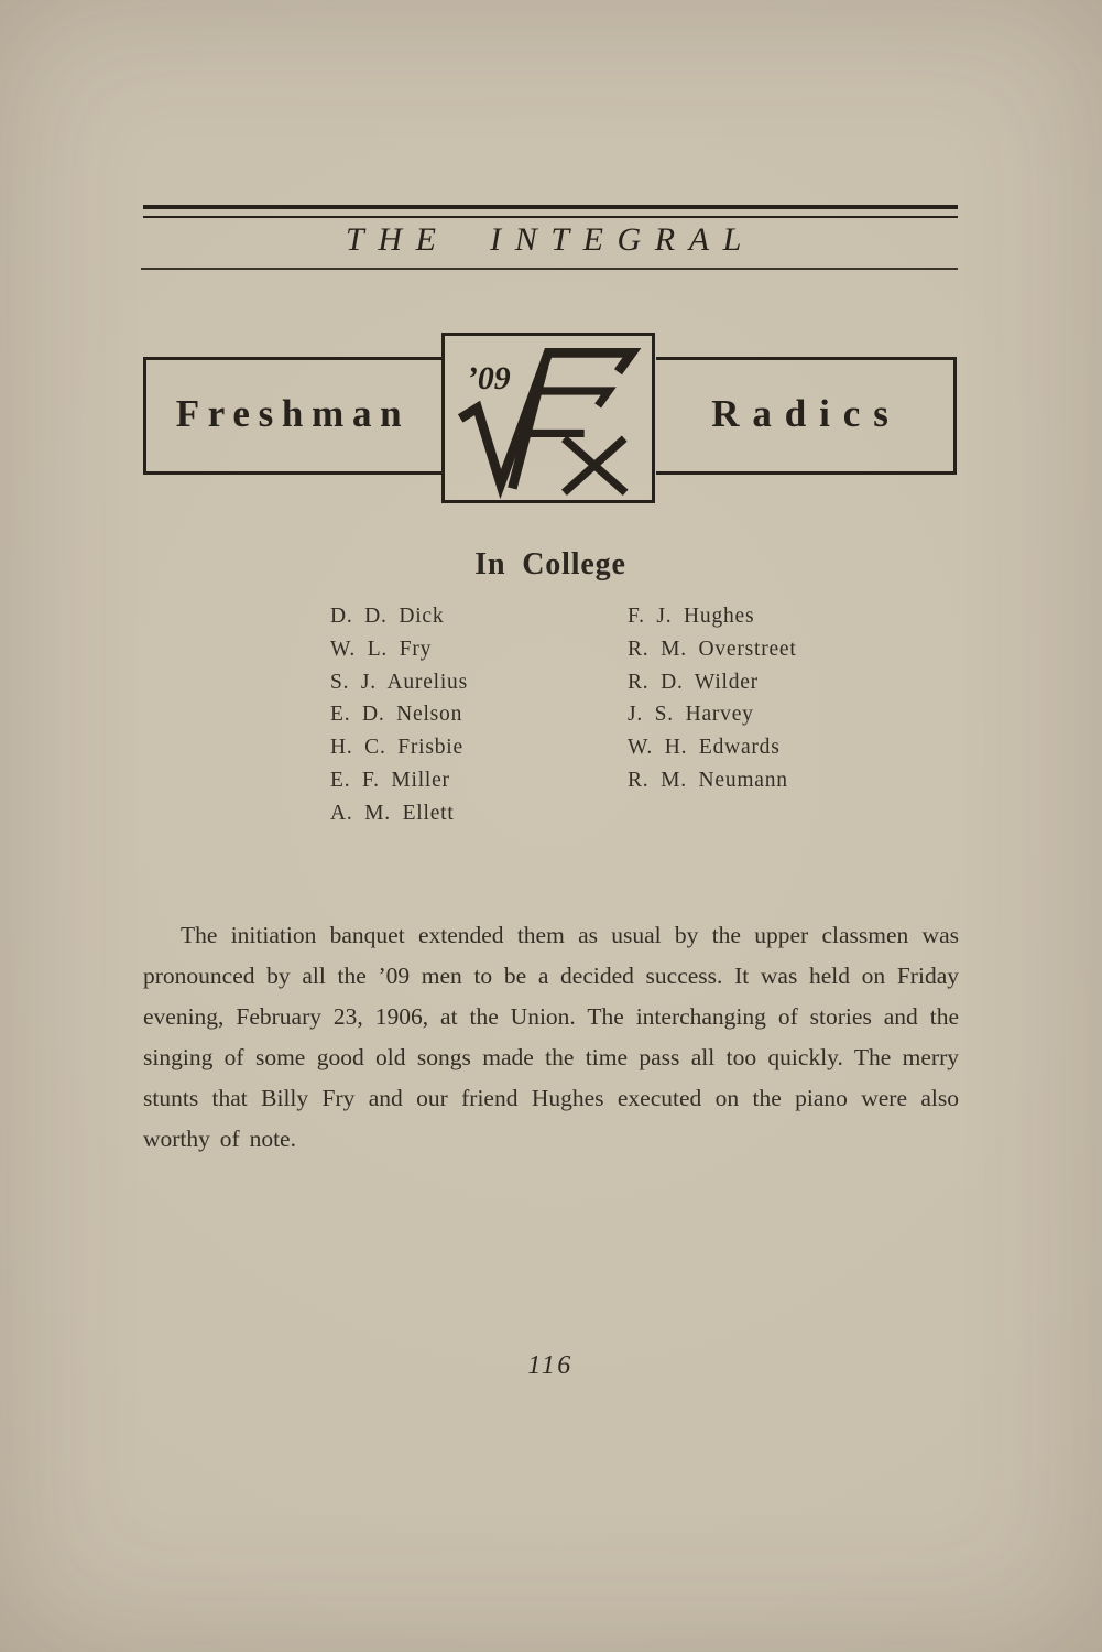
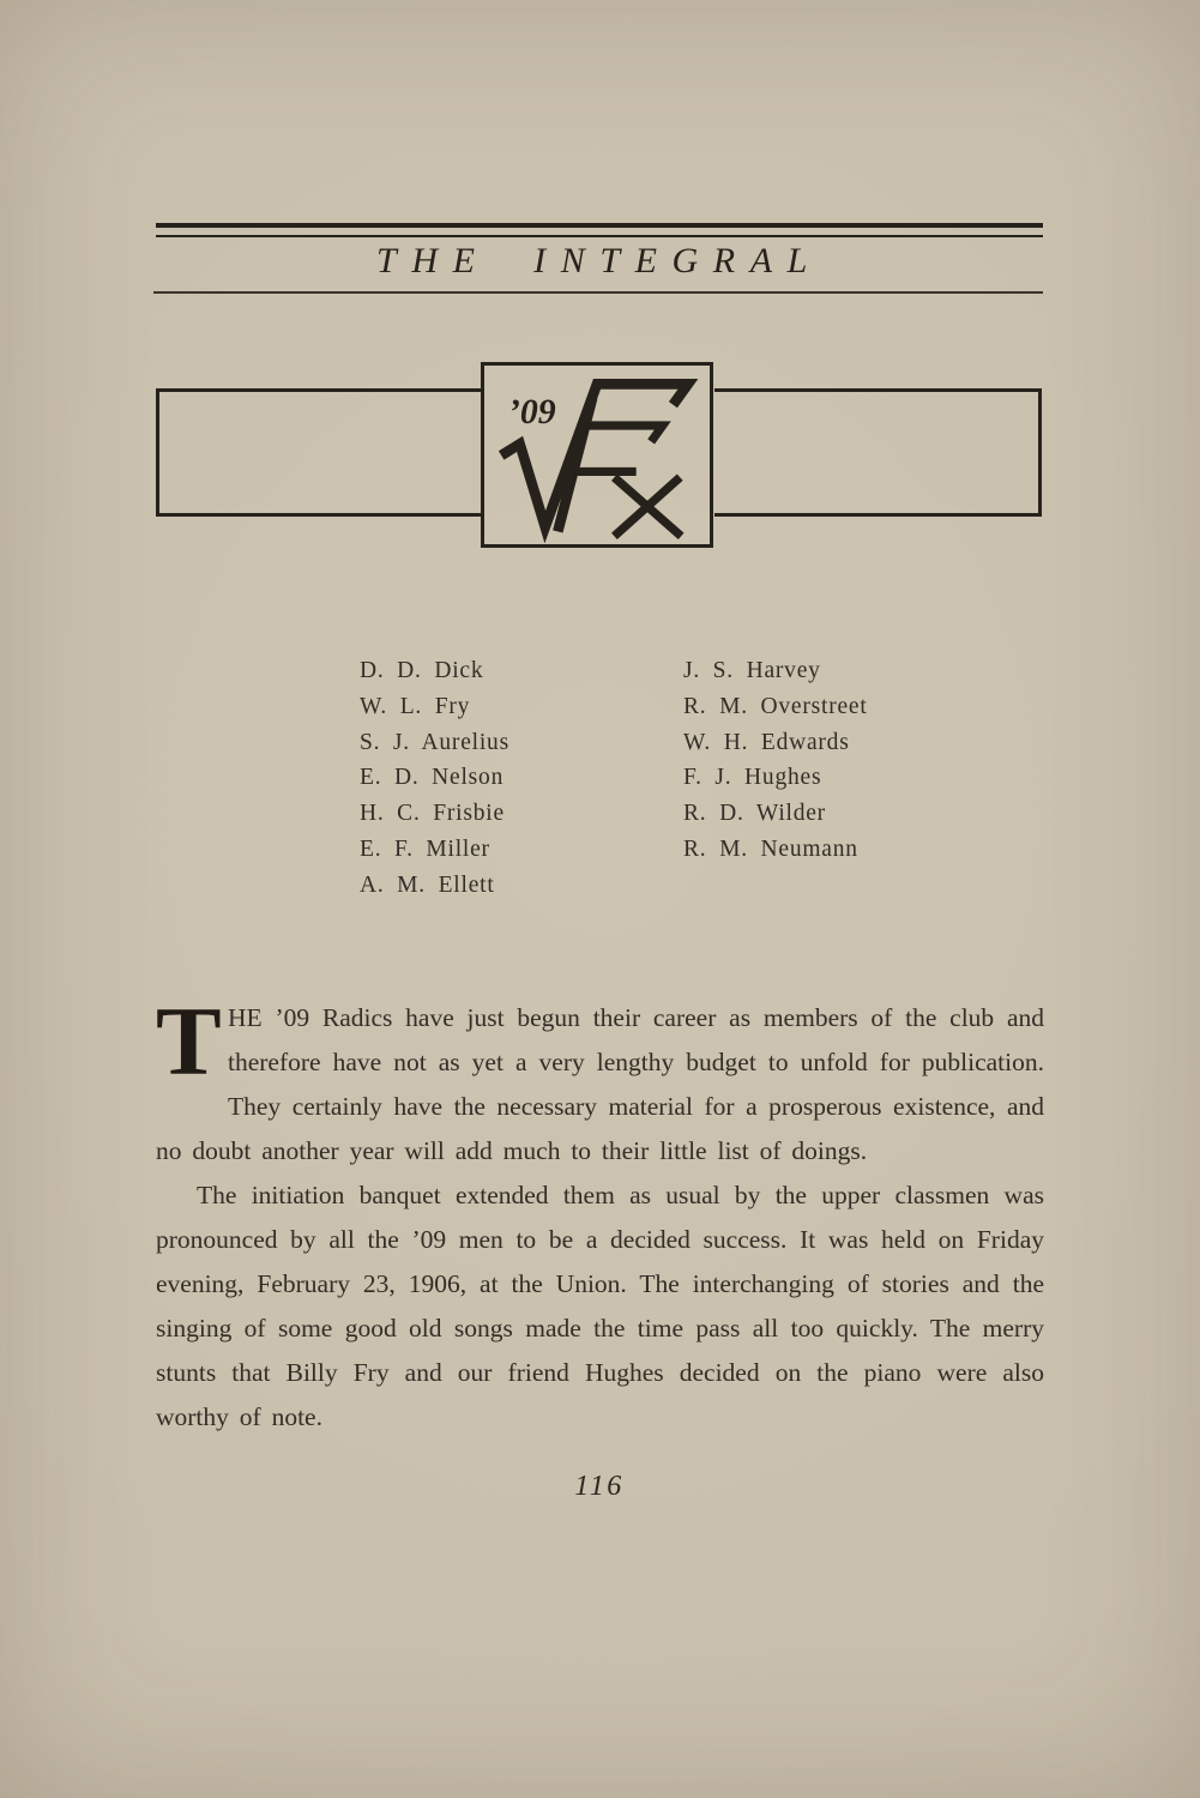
  THE INTEGRAL
- Freshman
- Radics
  ’09
- In College
  D. D. Dick
  W. L. Fry
  S. J. Aurelius
  E. D. Nelson
  H. C. Frisbie
  E. F. Miller
  A. M. Ellett
- F. J. Hughes
+ J. S. Harvey
  R. M. Overstreet
- R. D. Wilder
+ W. H. Edwards
- J. S. Harvey
+ F. J. Hughes
- W. H. Edwards
+ R. D. Wilder
  R. M. Neumann
+ T
+ HE ’09 Radics have just begun their career as members of the club and therefore have not as yet a very lengthy budget to unfold for publication. They certainly have the necessary material for a prosperous existence, and no doubt another year will add much to their little list of doings.
- The initiation banquet extended them as usual by the upper classmen was pronounced by all the ’09 men to be a decided success. It was held on Friday evening, February 23, 1906, at the Union. The interchanging of stories and the singing of some good old songs made the time pass all too quickly. The merry stunts that Billy Fry and our friend Hughes executed on the piano were also worthy of note.
+ The initiation banquet extended them as usual by the upper classmen was pronounced by all the ’09 men to be a decided success. It was held on Friday evening, February 23, 1906, at the Union. The interchanging of stories and the singing of some good old songs made the time pass all too quickly. The merry stunts that Billy Fry and our friend Hughes decided on the piano were also worthy of note.
  116
